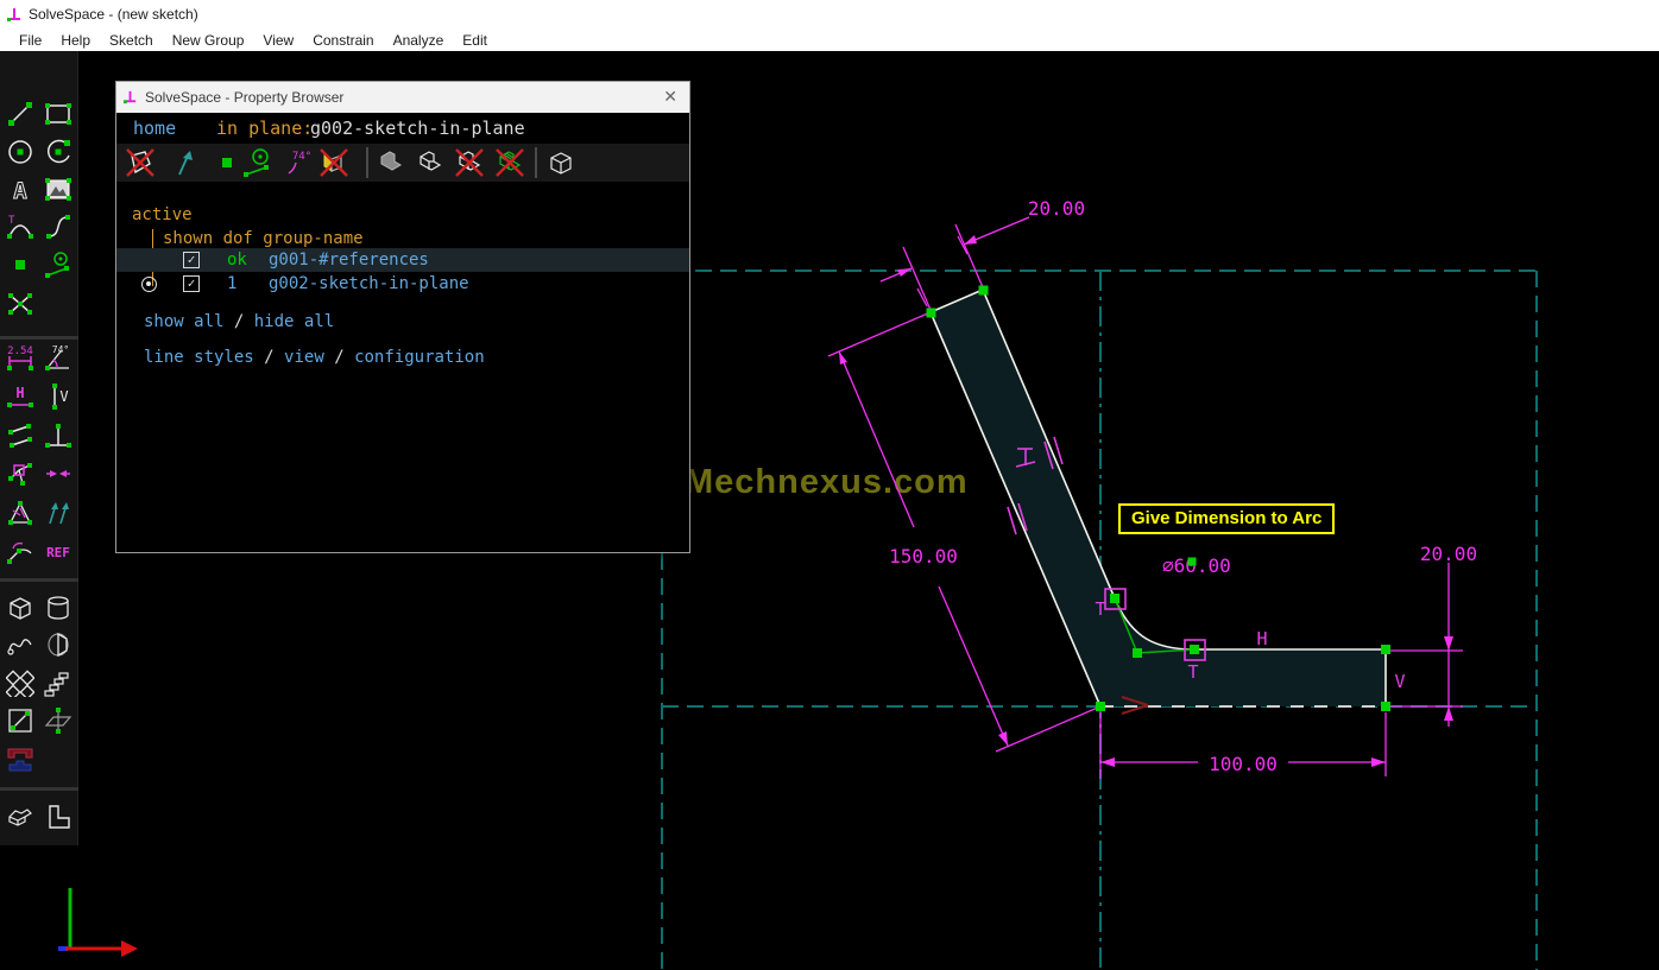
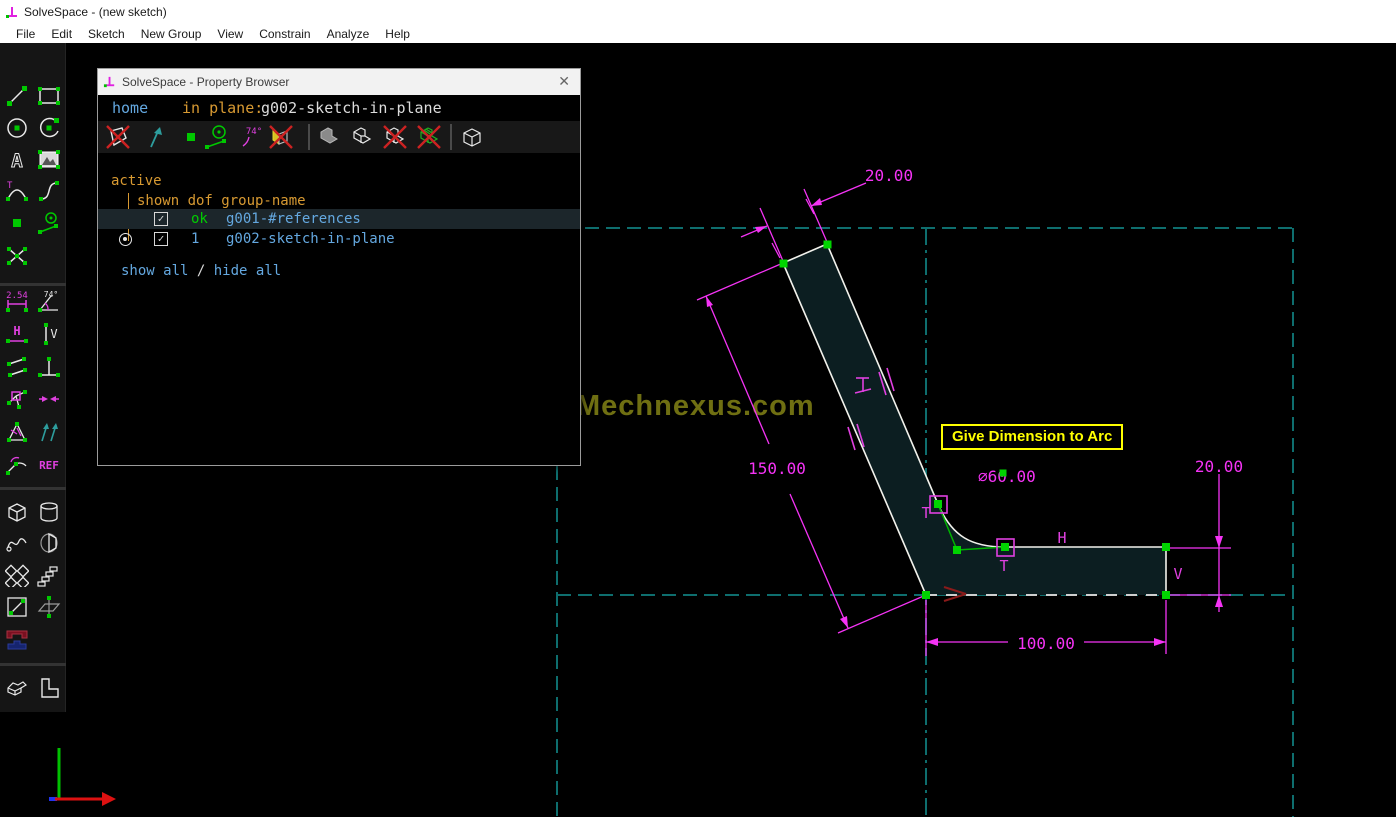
  SolveSpace - (new sketch)
  File
- Help
+ Edit
  Sketch
  New Group
  View
  Constrain
  Analyze
- Edit
+ Help
  Mechnexus.com
  20.00
  150.00
  ⌀6.00
  20.00
  100.00
  H
  V
  T
  T
  Give Dimension to Arc
  A
  T
  2.54
  74°
  H
  V
  REF
  SolveSpace - Property Browser
  ✕
  home
  in plane:
  g002-sketch-in-plane
  74°
  active
  shown dof group-name
  ✓
  ok
  g001-#references
  ✓
  1
  g002-sketch-in-plane
  show all / hide all
- line styles / view / configuration
